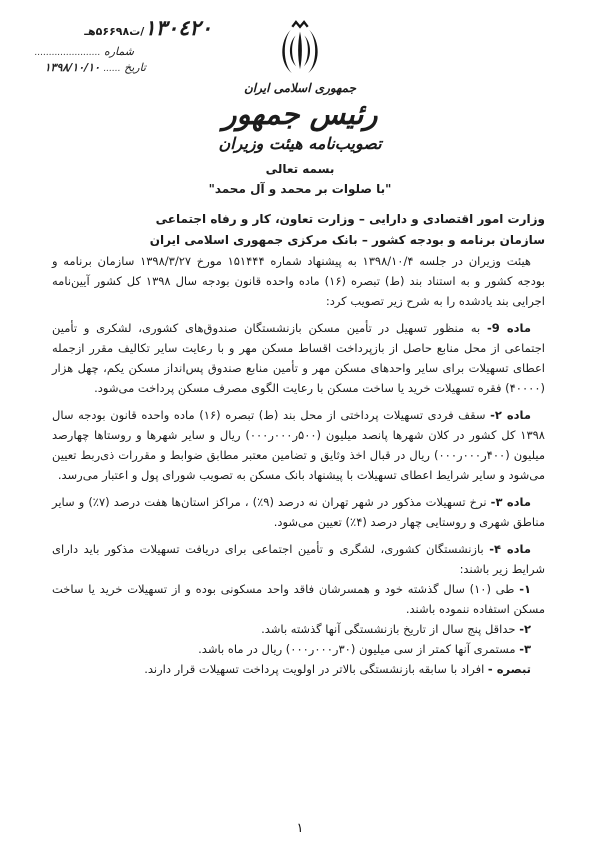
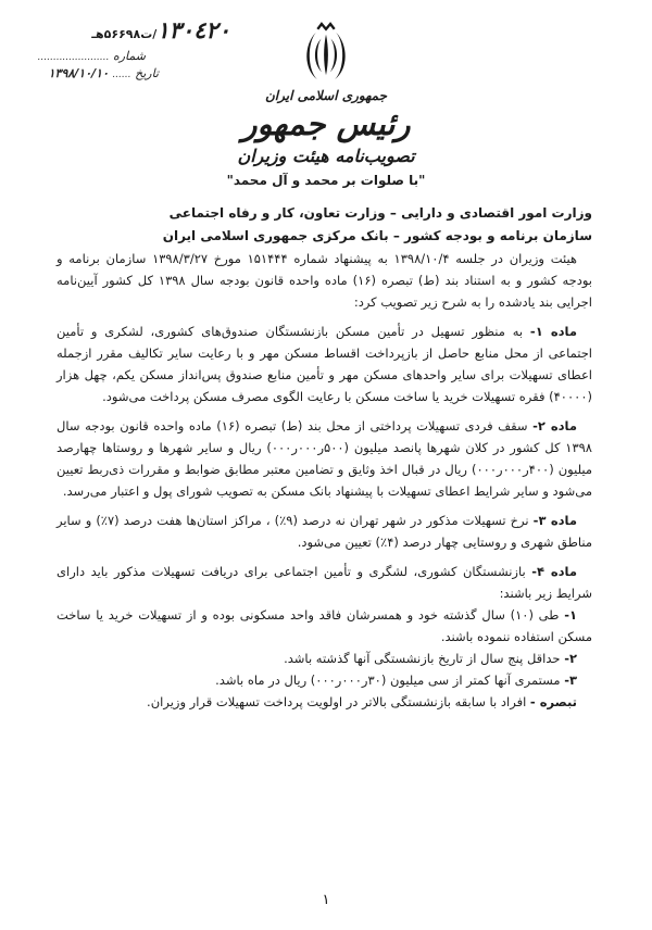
  ١٣٠٤٢٠/ت۵۶۶۹۸هـ
  شماره .......................
  تاریخ ...... ۱۳۹۸/۱۰/۱۰
  جمهوری اسلامی ایران
  رئیس جمهور
  تصویب‌نامه هیئت وزیران
- بسمه تعالی
  "با صلوات بر محمد و آل محمد"
  وزارت امور اقتصادی و دارایی – وزارت تعاون، کار و رفاه اجتماعی
  سازمان برنامه و بودجه کشور – بانک مرکزی جمهوری اسلامی ایران
  هیئت وزیران در جلسه ۱۳۹۸/۱۰/۴ به پیشنهاد شماره ۱۵۱۴۴۴ مورخ ۱۳۹۸/۳/۲۷ سازمان برنامه و بودجه کشور و به استناد بند (ط) تبصره (۱۶) ماده واحده قانون بودجه سال ۱۳۹۸ کل کشور آیین‌نامه اجرایی بند یادشده را به شرح زیر تصویب کرد:
- ماده 9- به منظور تسهیل در تأمین مسکن بازنشستگان صندوق‌های کشوری، لشکری و تأمین اجتماعی از محل منابع حاصل از بازپرداخت اقساط مسکن مهر و با رعایت سایر تکالیف مقرر ازجمله اعطای تسهیلات برای سایر واحدهای مسکن مهر و تأمین منابع صندوق پس‌انداز مسکن یکم، چهل هزار (۴۰۰۰۰) فقره تسهیلات خرید یا ساخت مسکن با رعایت الگوی مصرف مسکن پرداخت می‌شود.
+ ماده ۱- به منظور تسهیل در تأمین مسکن بازنشستگان صندوق‌های کشوری، لشکری و تأمین اجتماعی از محل منابع حاصل از بازپرداخت اقساط مسکن مهر و با رعایت سایر تکالیف مقرر ازجمله اعطای تسهیلات برای سایر واحدهای مسکن مهر و تأمین منابع صندوق پس‌انداز مسکن یکم، چهل هزار (۴۰۰۰۰) فقره تسهیلات خرید یا ساخت مسکن با رعایت الگوی مصرف مسکن پرداخت می‌شود.
  ماده ۲- سقف فردی تسهیلات پرداختی از محل بند (ط) تبصره (۱۶) ماده واحده قانون بودجه سال ۱۳۹۸ کل کشور در کلان شهرها پانصد میلیون (۵۰۰ر۰۰۰ر۰۰۰) ریال و سایر شهرها و روستاها چهارصد میلیون (۴۰۰ر۰۰۰ر۰۰۰) ریال در قبال اخذ وثایق و تضامین معتبر مطابق ضوابط و مقررات ذی‌ربط تعیین می‌شود و سایر شرایط اعطای تسهیلات با پیشنهاد بانک مسکن به تصویب شورای پول و اعتبار می‌رسد.
  ماده ۳- نرخ تسهیلات مذکور در شهر تهران نه درصد (۹٪) ، مراکز استان‌ها هفت درصد (۷٪) و سایر مناطق شهری و روستایی چهار درصد (۴٪) تعیین می‌شود.
  ماده ۴- بازنشستگان کشوری، لشگری و تأمین اجتماعی برای دریافت تسهیلات مذکور باید دارای شرایط زیر باشند:
  ۱- طی (۱۰) سال گذشته خود و همسرشان فاقد واحد مسکونی بوده و از تسهیلات خرید یا ساخت مسکن استفاده ننموده باشند.
  ۲- حداقل پنج سال از تاریخ بازنشستگی آنها گذشته باشد.
  ۳- مستمری آنها کمتر از سی میلیون (۳۰ر۰۰۰ر۰۰۰) ریال در ماه باشد.
- تبصره - افراد با سابقه بازنشستگی بالاتر در اولویت پرداخت تسهیلات قرار دارند.
+ تبصره - افراد با سابقه بازنشستگی بالاتر در اولویت پرداخت تسهیلات قرار وزیران.
  ۱
